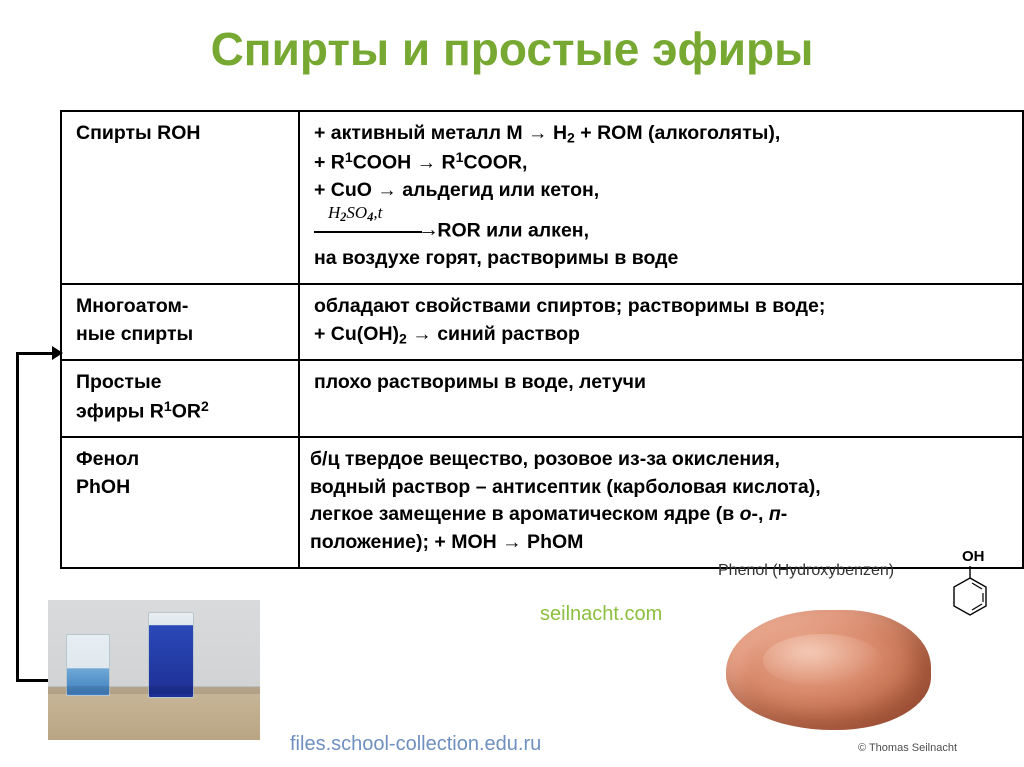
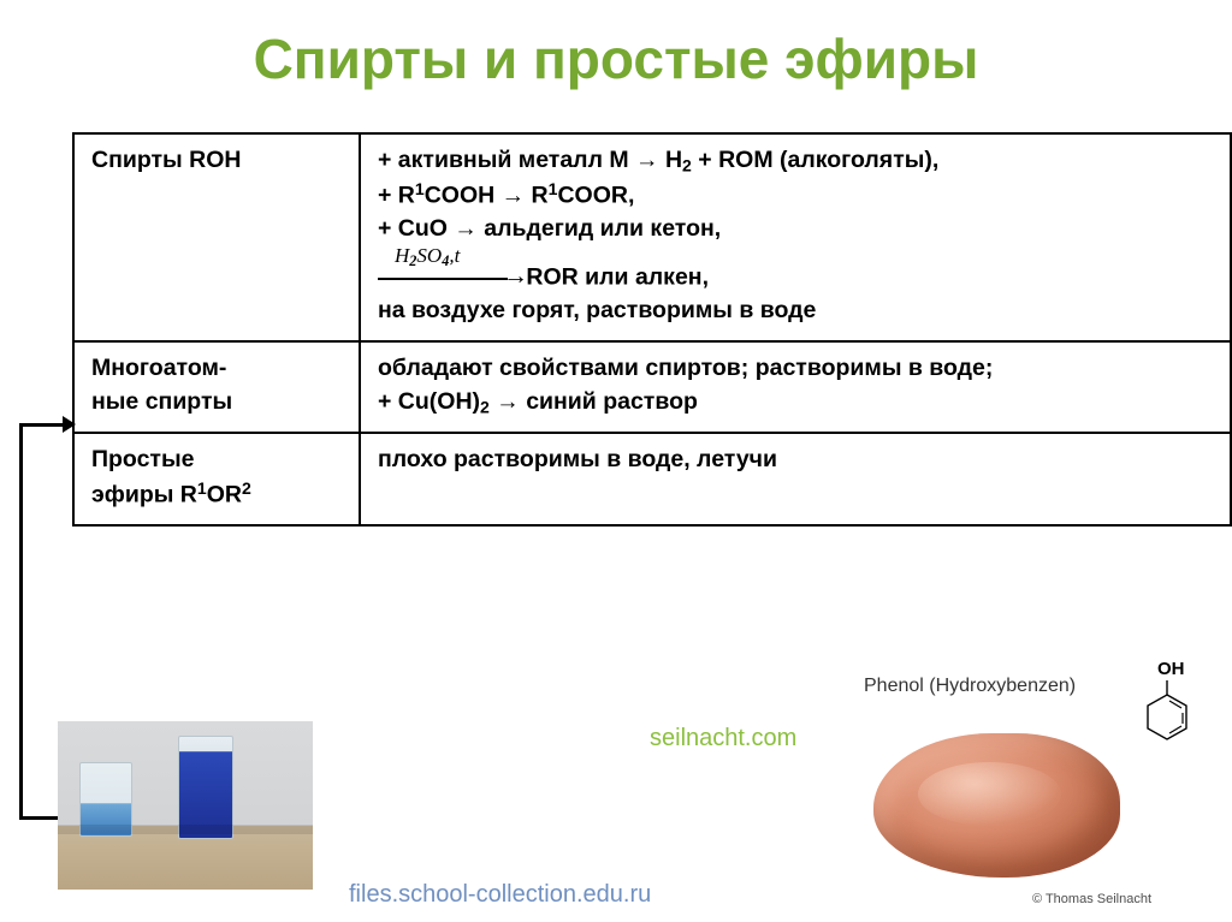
  Спирты и простые эфиры
  Спирты ROH	+ активный металл М → H2 + ROM (алкоголяты), + R1COOH → R1COOR, + CuO → альдегид или кетон, H2SO4,t → ROR или алкен, на воздухе горят, растворимы в воде
  Многоатом-ные спирты	обладают свойствами спиртов; растворимы в воде; + Cu(OH)2 → синий раствор
  Простыеэфиры R1OR2	плохо растворимы в воде, летучи
- ФенолPhOH	б/ц твердое вещество, розовое из-за окисления, водный раствор – антисептик (карболовая кислота), легкое замещение в ароматическом ядре (в о-, п- положение); + MOH → PhOM
  Phenol (Hydroxybenzen)
  OH
  © Thomas Seilnacht
  seilnacht.com
  files.school-collection.edu.ru
